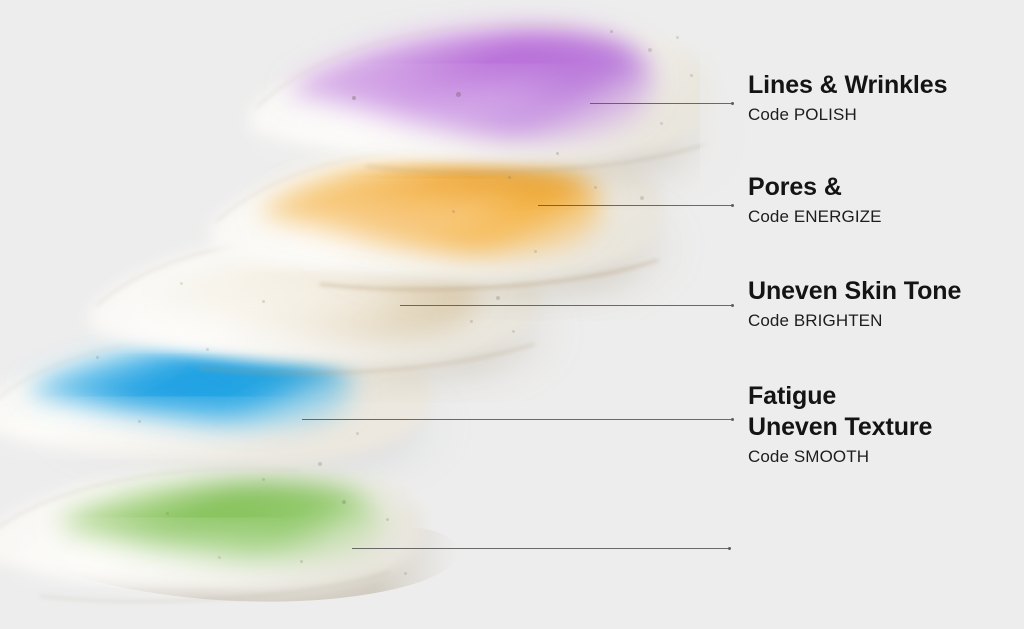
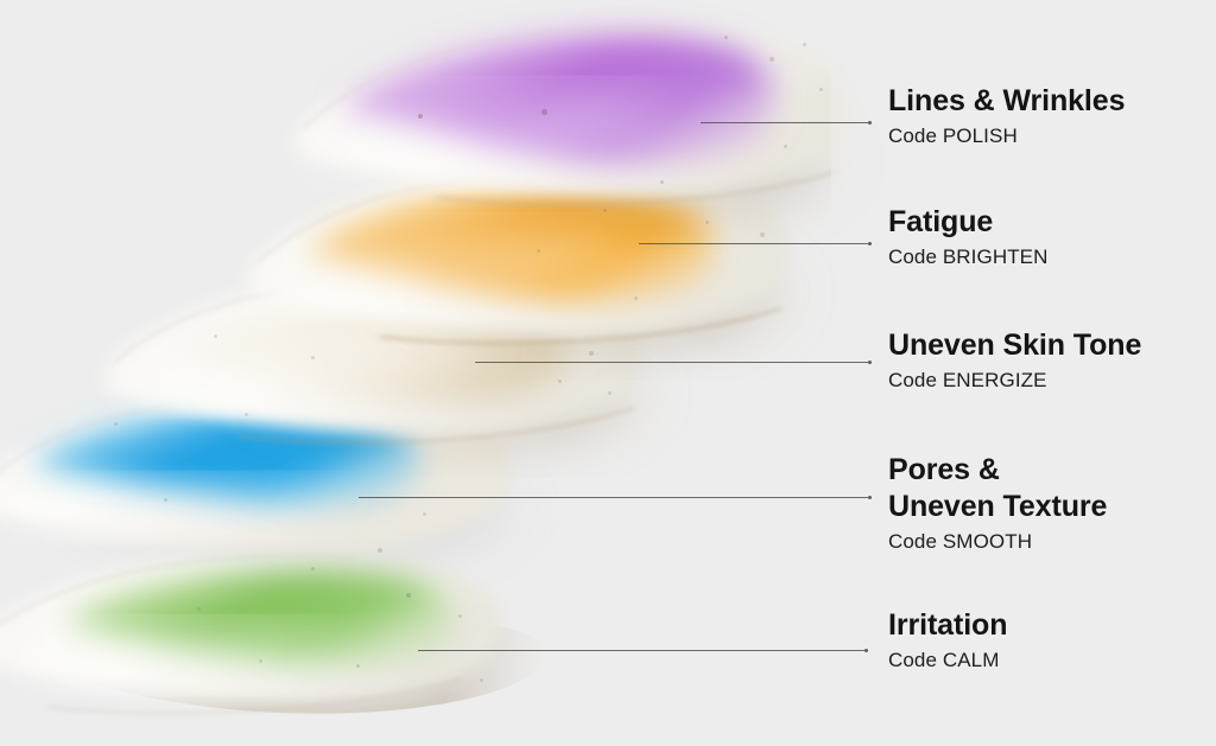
  Lines & Wrinkles
  Code POLISH
- Pores &
+ Fatigue
- Code ENERGIZE
+ Code BRIGHTEN
  Uneven Skin Tone
- Code BRIGHTEN
+ Code ENERGIZE
- Fatigue
+ Pores &
  Uneven Texture
  Code SMOOTH
+ Irritation
+ Code CALM
